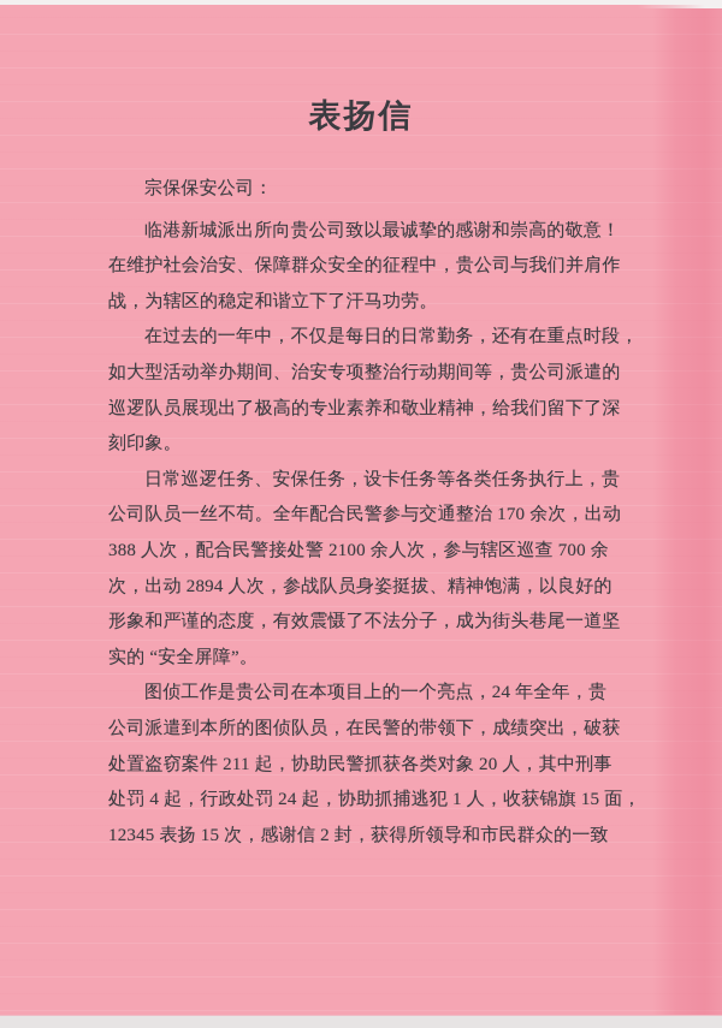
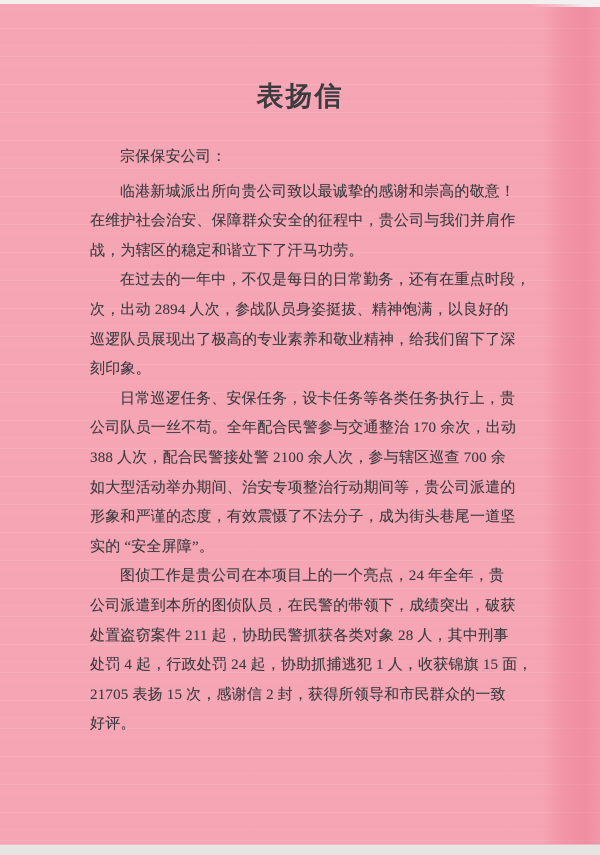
  表扬信
  宗保保安公司：
  临港新城派出所向贵公司致以最诚挚的感谢和崇高的敬意！
  在维护社会治安、保障群众安全的征程中，贵公司与我们并肩作
  战，为辖区的稳定和谐立下了汗马功劳。
  在过去的一年中，不仅是每日的日常勤务，还有在重点时段，
- 如大型活动举办期间、治安专项整治行动期间等，贵公司派遣的
+ 次，出动 2894 人次，参战队员身姿挺拔、精神饱满，以良好的
  巡逻队员展现出了极高的专业素养和敬业精神，给我们留下了深
  刻印象。
  日常巡逻任务、安保任务，设卡任务等各类任务执行上，贵
  公司队员一丝不苟。全年配合民警参与交通整治 170 余次，出动
  388 人次，配合民警接处警 2100 余人次，参与辖区巡查 700 余
- 次，出动 2894 人次，参战队员身姿挺拔、精神饱满，以良好的
+ 如大型活动举办期间、治安专项整治行动期间等，贵公司派遣的
  形象和严谨的态度，有效震慑了不法分子，成为街头巷尾一道坚
  实的 “安全屏障”。
  图侦工作是贵公司在本项目上的一个亮点，24 年全年，贵
  公司派遣到本所的图侦队员，在民警的带领下，成绩突出，破获
- 处置盗窃案件 211 起，协助民警抓获各类对象 20 人，其中刑事
+ 处置盗窃案件 211 起，协助民警抓获各类对象 28 人，其中刑事
  处罚 4 起，行政处罚 24 起，协助抓捕逃犯 1 人，收获锦旗 15 面，
- 12345 表扬 15 次，感谢信 2 封，获得所领导和市民群众的一致
+ 21705 表扬 15 次，感谢信 2 封，获得所领导和市民群众的一致
+ 好评。
